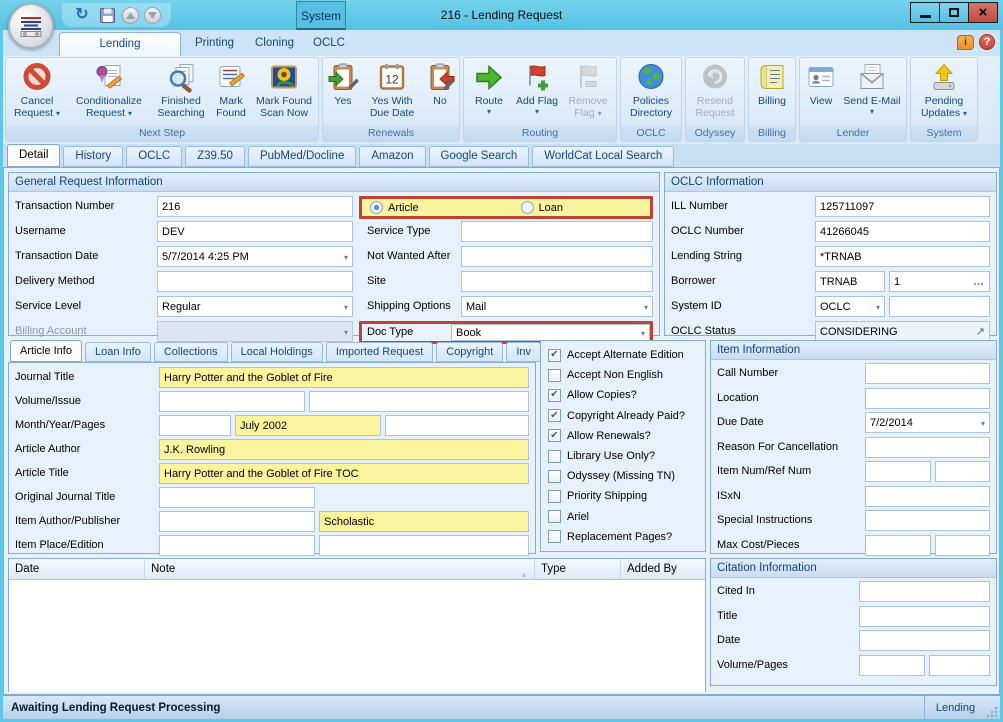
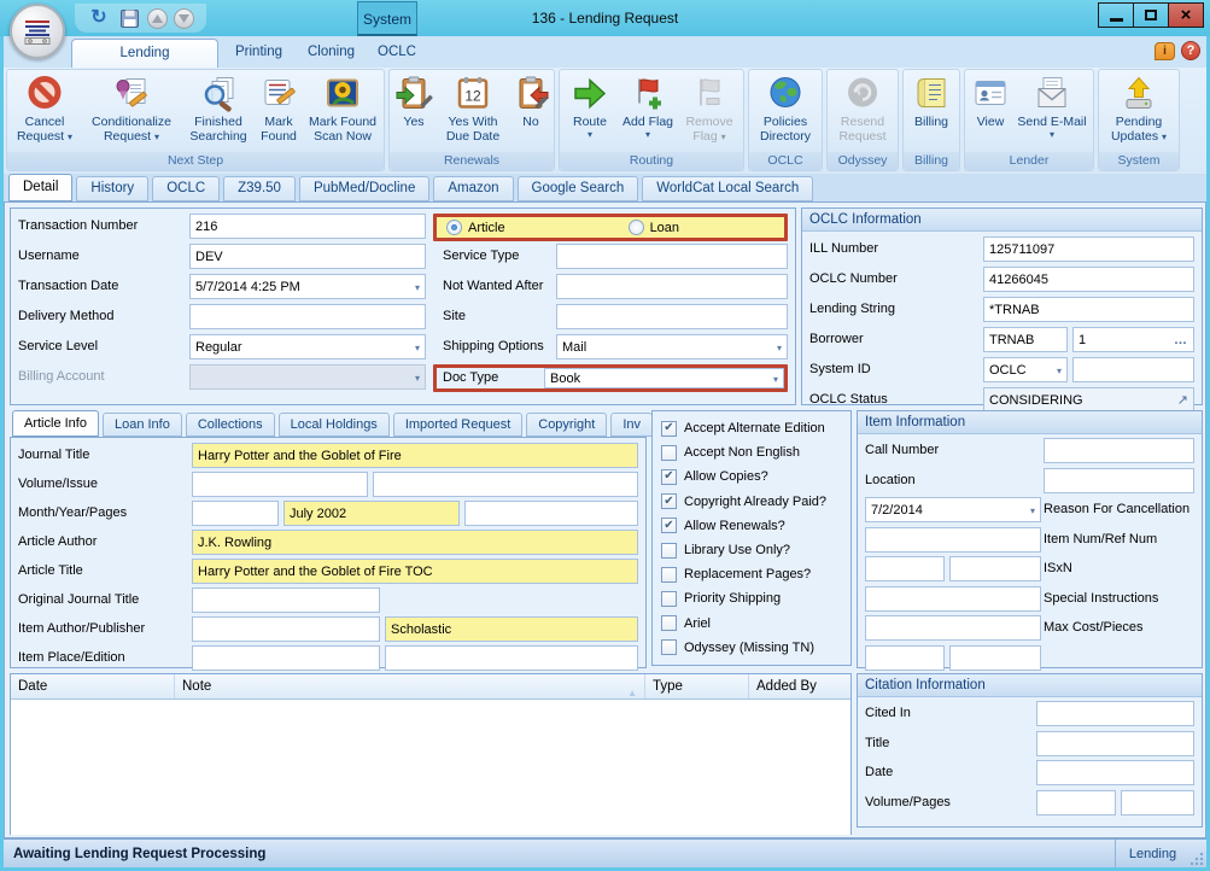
  System
- 216 - Lending Request
+ 136 - Lending Request
  ↻
  ×
  Printing
  Cloning
  OCLC
  i
  ?
  Cancel Request ▾
  Conditionalize Request ▾
  Finished Searching
  Mark Found
  Mark Found Scan Now
  Next Step
  Yes
  12
  Yes With Due Date
  No
  Renewals
  Route
  ▾
  Add Flag
  ▾
  Remove Flag ▾
  Routing
  Policies Directory
  OCLC
  Resend Request
  Odyssey
  Billing
  Billing
  View
  Send E-Mail
  ▾
  Lender
  Pending Updates ▾
  System
  Detail
  History
  OCLC
  Z39.50
  PubMed/Docline
  Amazon
  Google Search
  WorldCat Local Search
- General Request Information
  Transaction Number
  216
  Article
  Loan
  Username
  DEV
  Service Type
  Transaction Date
  5/7/2014 4:25 PM
  ▾
  Not Wanted After
  Delivery Method
  Site
  Service Level
  Regular
  ▾
  Shipping Options
  Mail
  ▾
  Billing Account
  ▾
  Doc Type
  Book
  ▾
  OCLC Information
  ILL Number
  125711097
  OCLC Number
  41266045
  Lending String
  *TRNAB
  Borrower
  TRNAB
  1
  …
  System ID
  OCLC
  ▾
  OCLC Status
  CONSIDERING
  ↗
  Article Info
  Loan Info
  Collections
  Local Holdings
  Imported Request
  Copyright
  Inv
  Journal Title
  Harry Potter and the Goblet of Fire
  Volume/Issue
  Month/Year/Pages
  July 2002
  Article Author
  J.K. Rowling
  Article Title
  Harry Potter and the Goblet of Fire TOC
  Original Journal Title
  Item Author/Publisher
  Scholastic
  Item Place/Edition
  ✔
  Accept Alternate Edition
  Accept Non English
  ✔
  Allow Copies?
  ✔
  Copyright Already Paid?
  ✔
  Allow Renewals?
  Library Use Only?
- Odyssey (Missing TN)
+ Replacement Pages?
  Priority Shipping
  Ariel
- Replacement Pages?
+ Odyssey (Missing TN)
  Item Information
  Call Number
  Location
- Due Date
  7/2/2014
  ▾
  Reason For Cancellation
  Item Num/Ref Num
  ISxN
  Special Instructions
  Max Cost/Pieces
  Date
  Note
  ▲
  Type
  Added By
  Citation Information
  Cited In
  Title
  Date
  Volume/Pages
  Awaiting Lending Request Processing
  Lending
